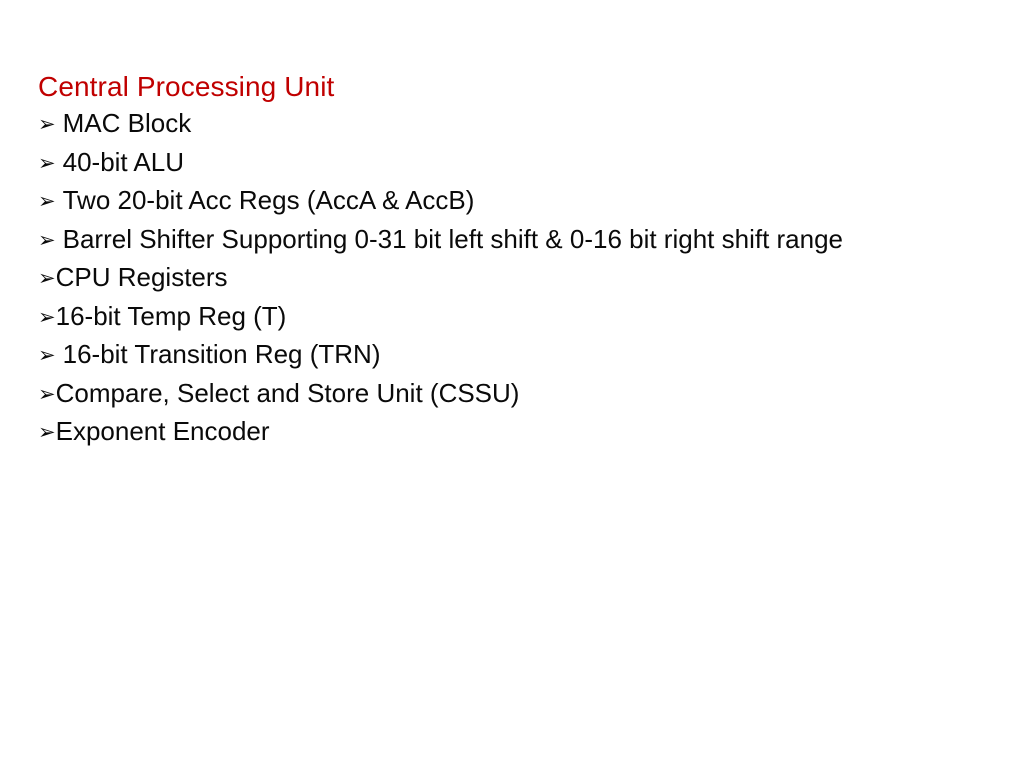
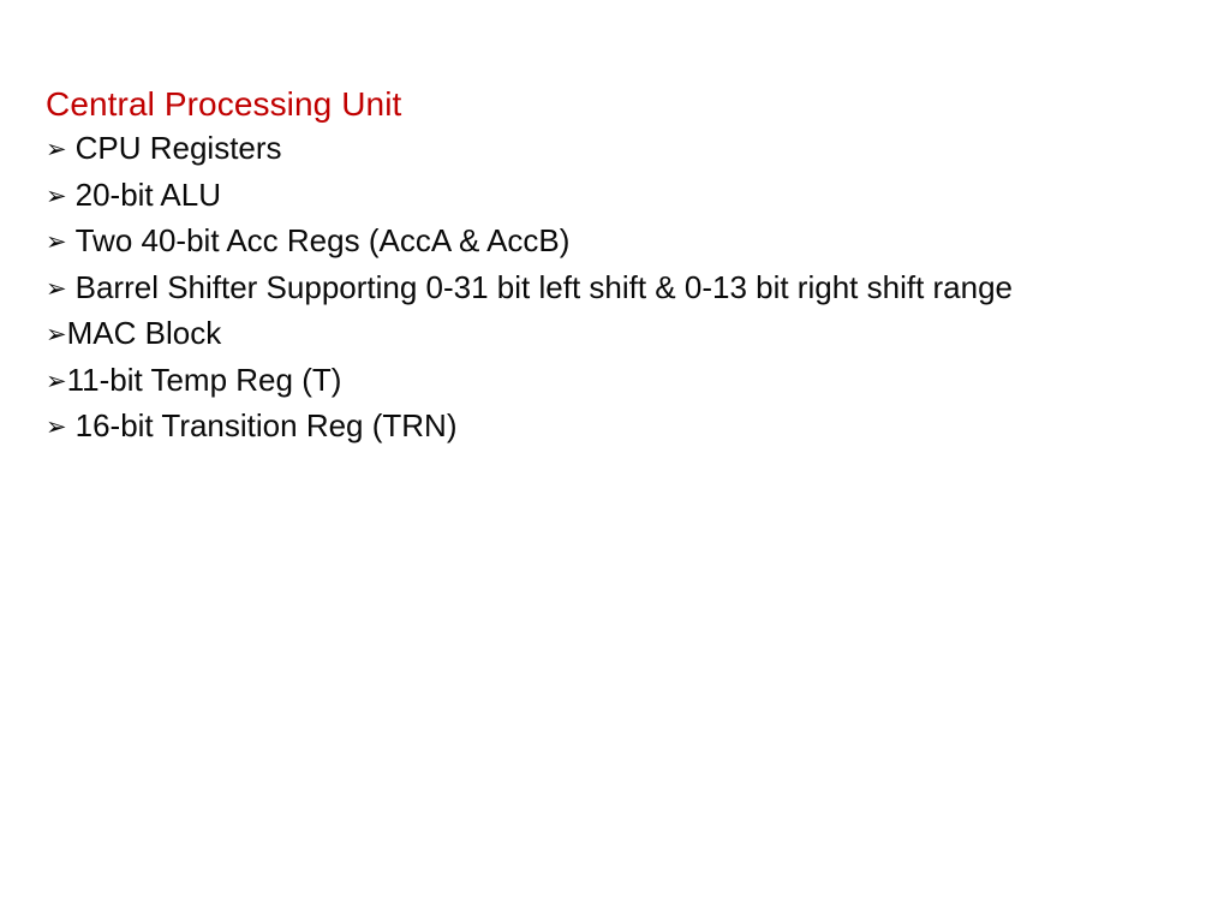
  Central Processing Unit
- ➢ MAC Block
+ ➢ CPU Registers
- ➢ 40-bit ALU
+ ➢ 20-bit ALU
- ➢ Two 20-bit Acc Regs (AccA & AccB)
+ ➢ Two 40-bit Acc Regs (AccA & AccB)
- ➢ Barrel Shifter Supporting 0-31 bit left shift & 0-16 bit right shift range
+ ➢ Barrel Shifter Supporting 0-31 bit left shift & 0-13 bit right shift range
- ➢CPU Registers
+ ➢MAC Block
- ➢16-bit Temp Reg (T)
+ ➢11-bit Temp Reg (T)
  ➢ 16-bit Transition Reg (TRN)
- ➢Compare, Select and Store Unit (CSSU)
- ➢Exponent Encoder
